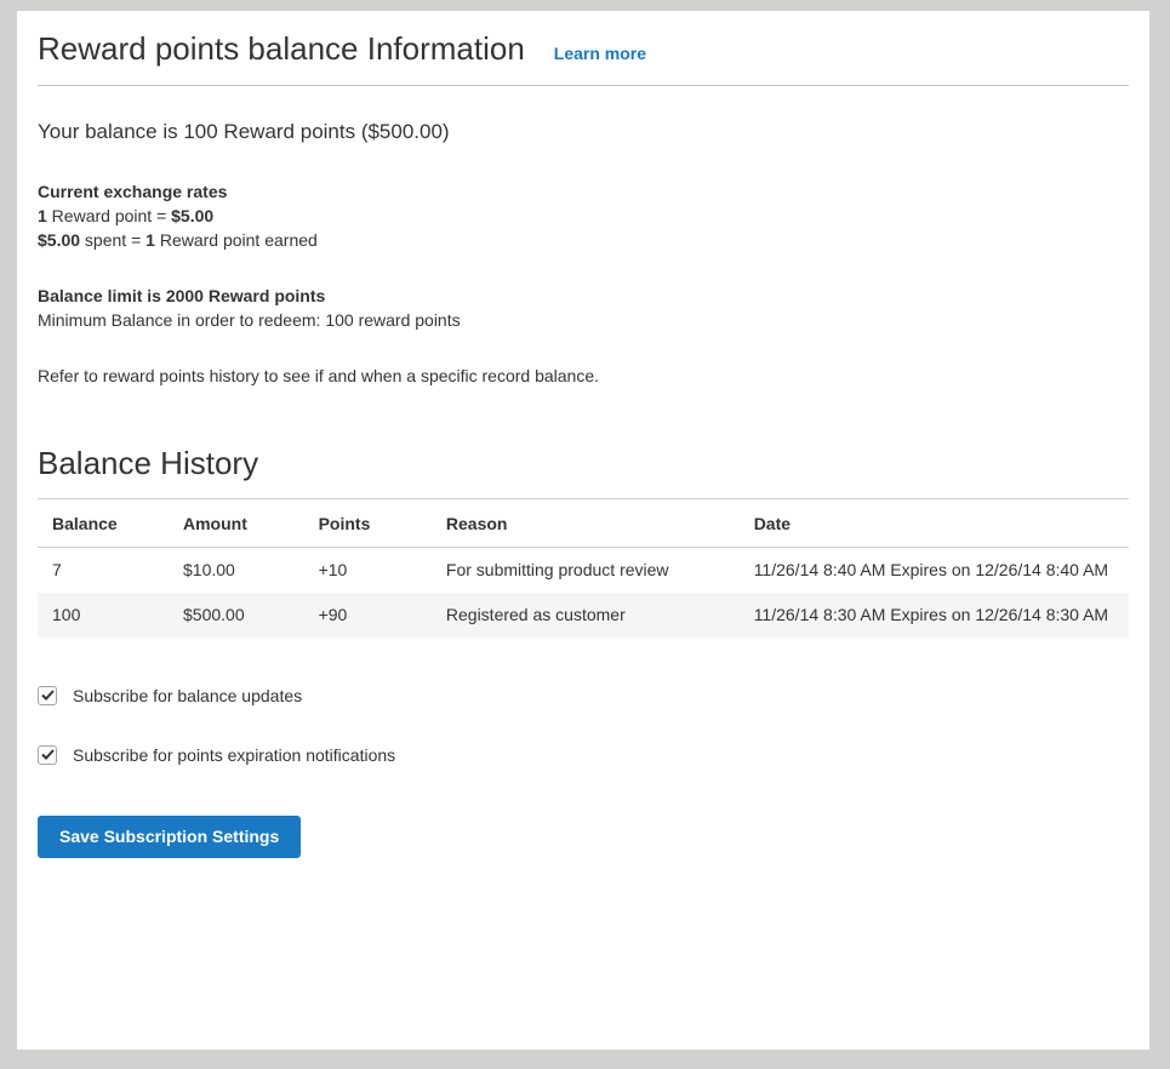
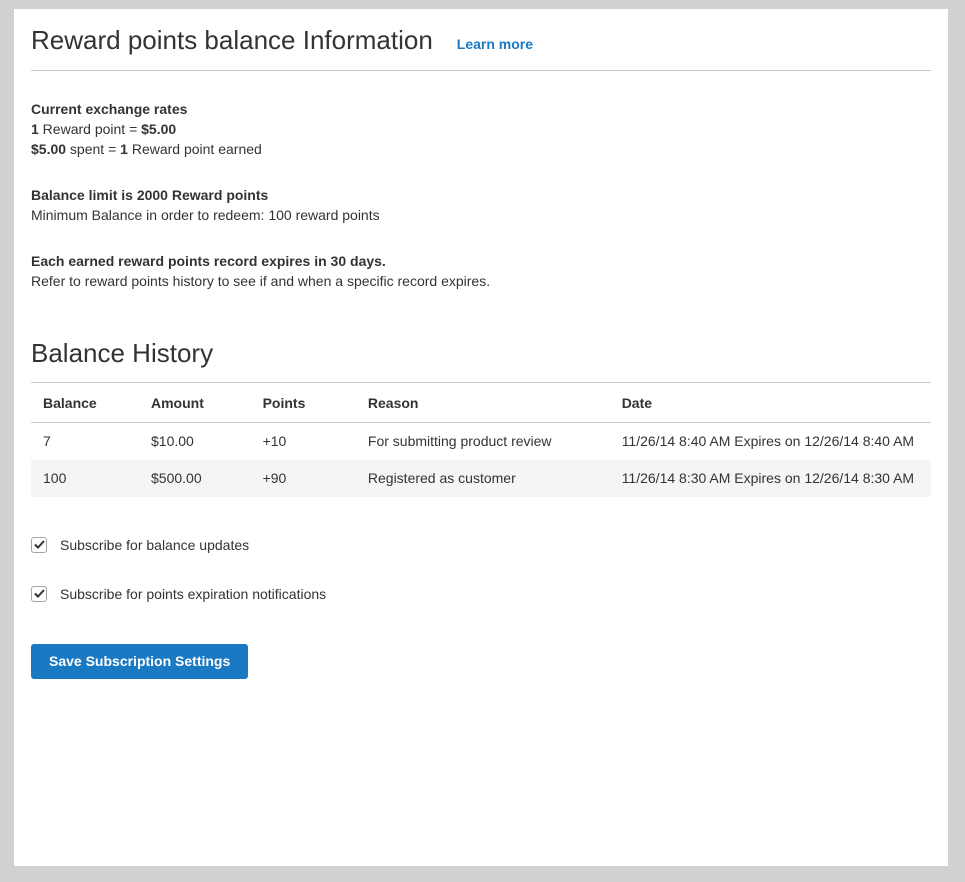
  Reward points balance Information
  Learn more
- Your balance is 100 Reward points ($500.00)
  Current exchange rates
  1 Reward point = $5.00
  $5.00 spent = 1 Reward point earned
  Balance limit is 2000 Reward points
  Minimum Balance in order to redeem: 100 reward points
+ Each earned reward points record expires in 30 days.
- Refer to reward points history to see if and when a specific record balance.
+ Refer to reward points history to see if and when a specific record expires.
  Balance History
  Balance	Amount	Points	Reason	Date
  7	$10.00	+10	For submitting product review	11/26/14 8:40 AM Expires on 12/26/14 8:40 AM
  100	$500.00	+90	Registered as customer	11/26/14 8:30 AM Expires on 12/26/14 8:30 AM
  Subscribe for balance updates
  Subscribe for points expiration notifications
  Save Subscription Settings
